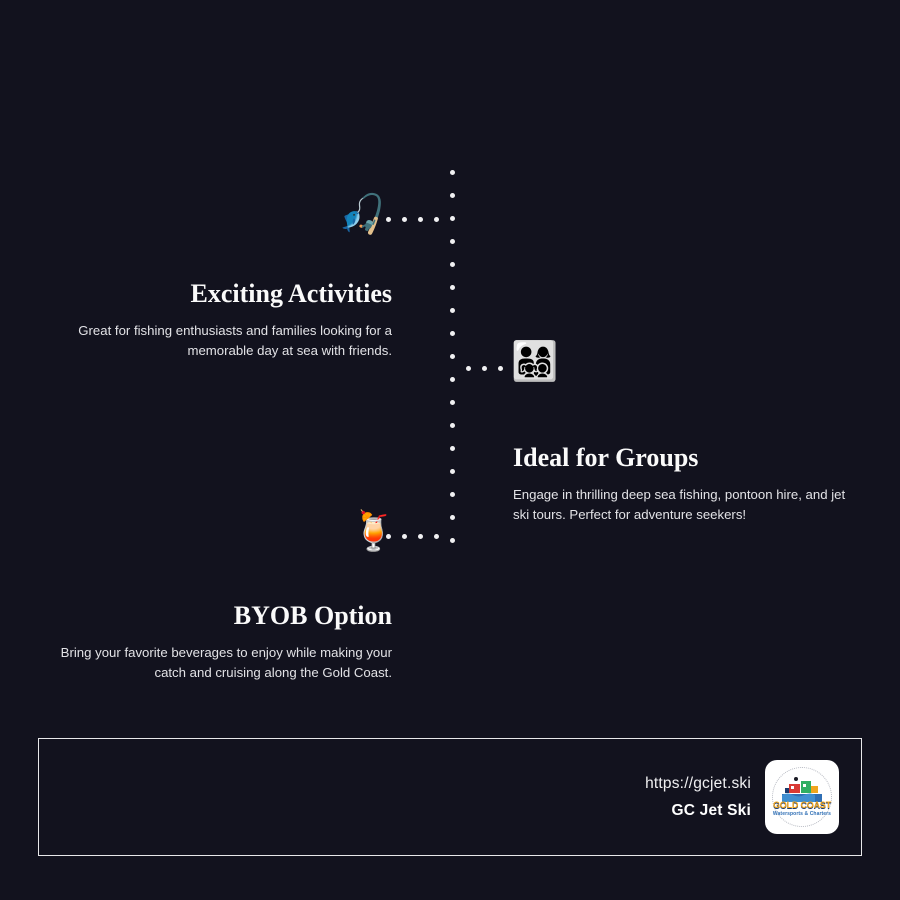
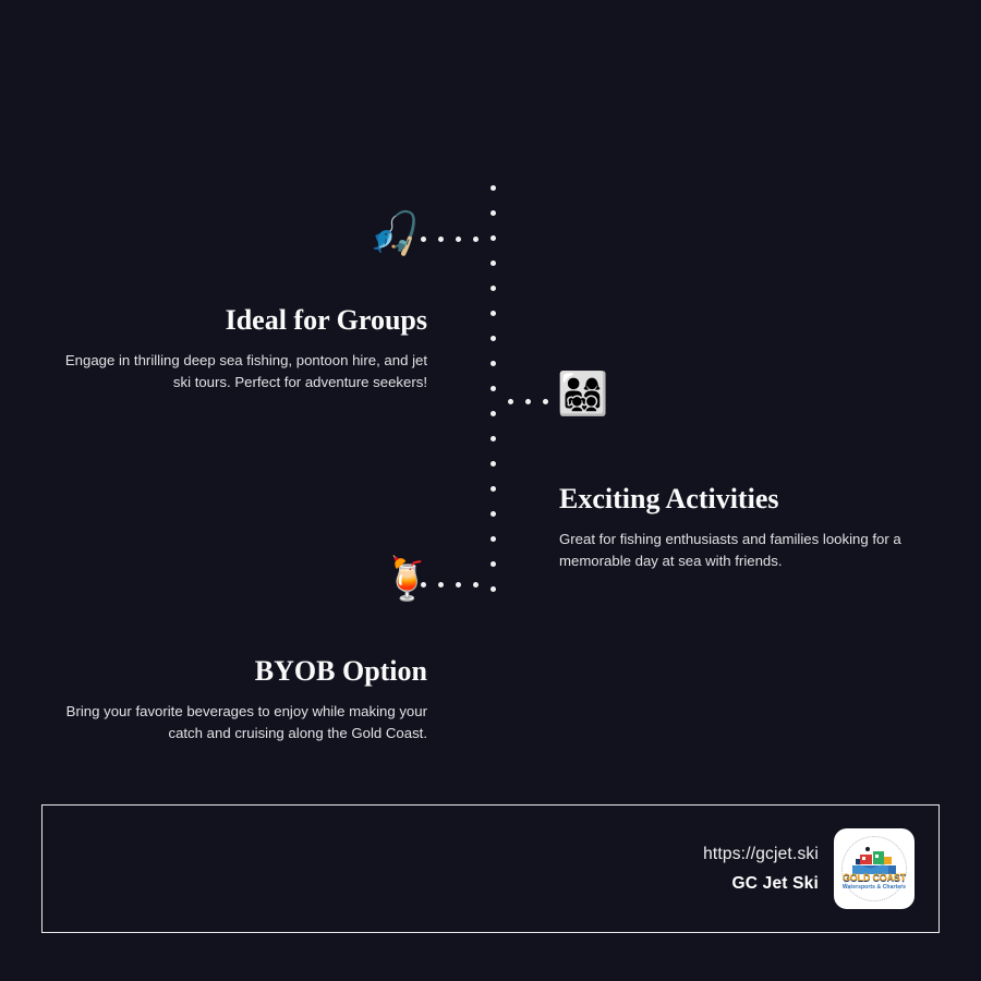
  🎣
- Exciting Activities
+ Ideal for Groups
- Great for fishing enthusiasts and families looking for a memorable day at sea with friends.
+ Engage in thrilling deep sea fishing, pontoon hire, and jet ski tours. Perfect for adventure seekers!
  👨‍👩‍👧‍👦
- Ideal for Groups
+ Exciting Activities
- Engage in thrilling deep sea fishing, pontoon hire, and jet ski tours. Perfect for adventure seekers!
+ Great for fishing enthusiasts and families looking for a memorable day at sea with friends.
  🍹
  BYOB Option
  Bring your favorite beverages to enjoy while making your catch and cruising along the Gold Coast.
  https://gcjet.ski
  GC Jet Ski
  GOLD COAST
